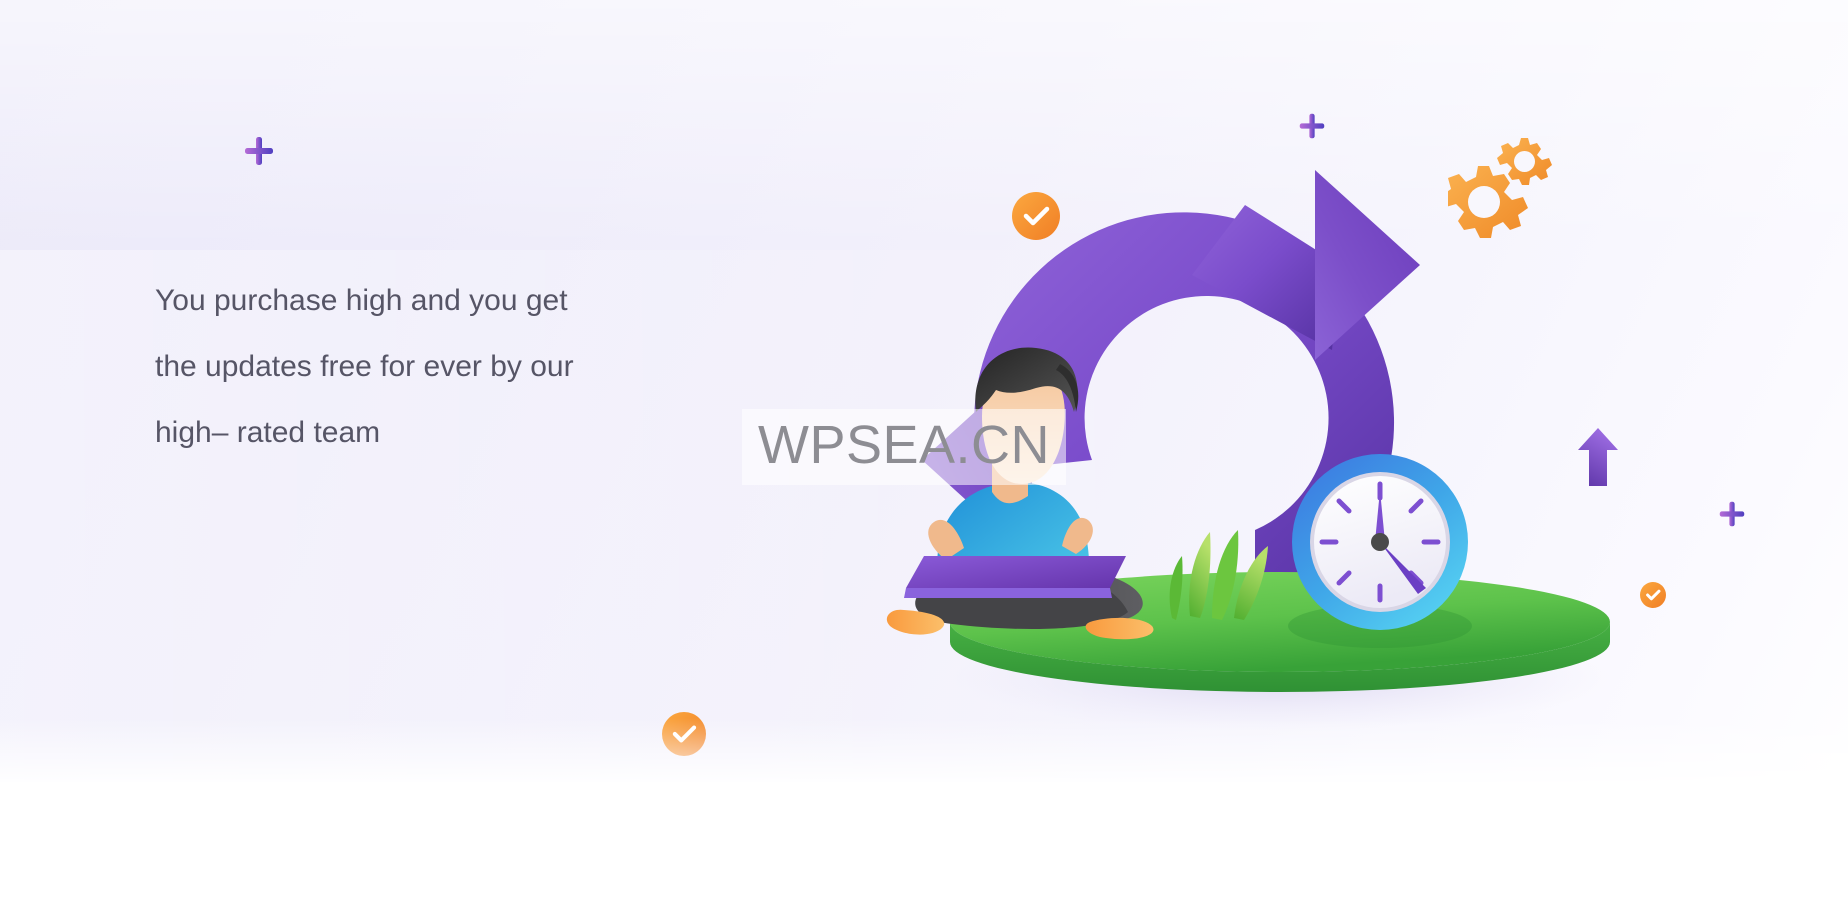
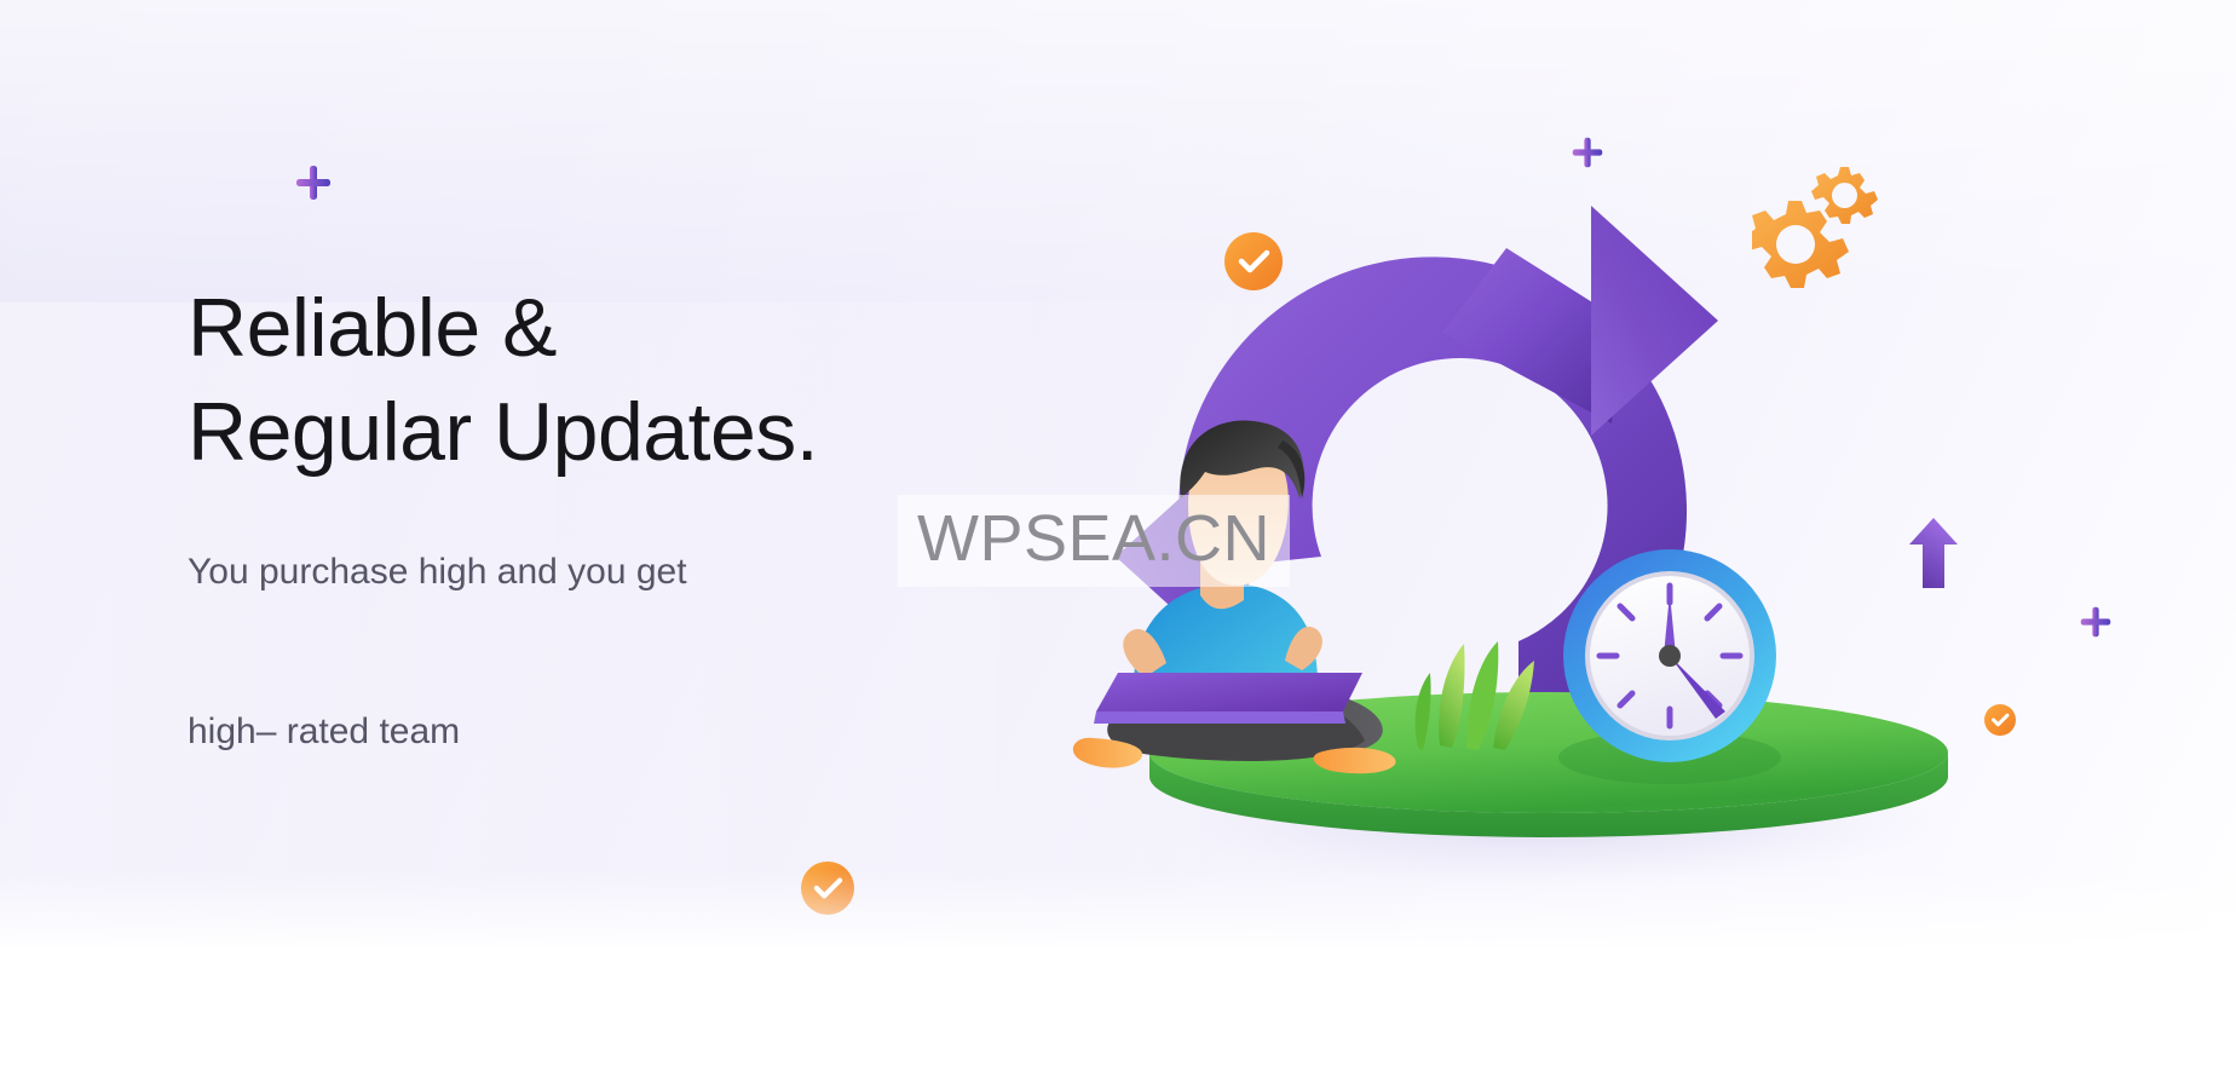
+ Reliable &
+ Regular Updates.
  You purchase high and you get
- the updates free for ever by our
  high– rated team
  WPSEA.CN
